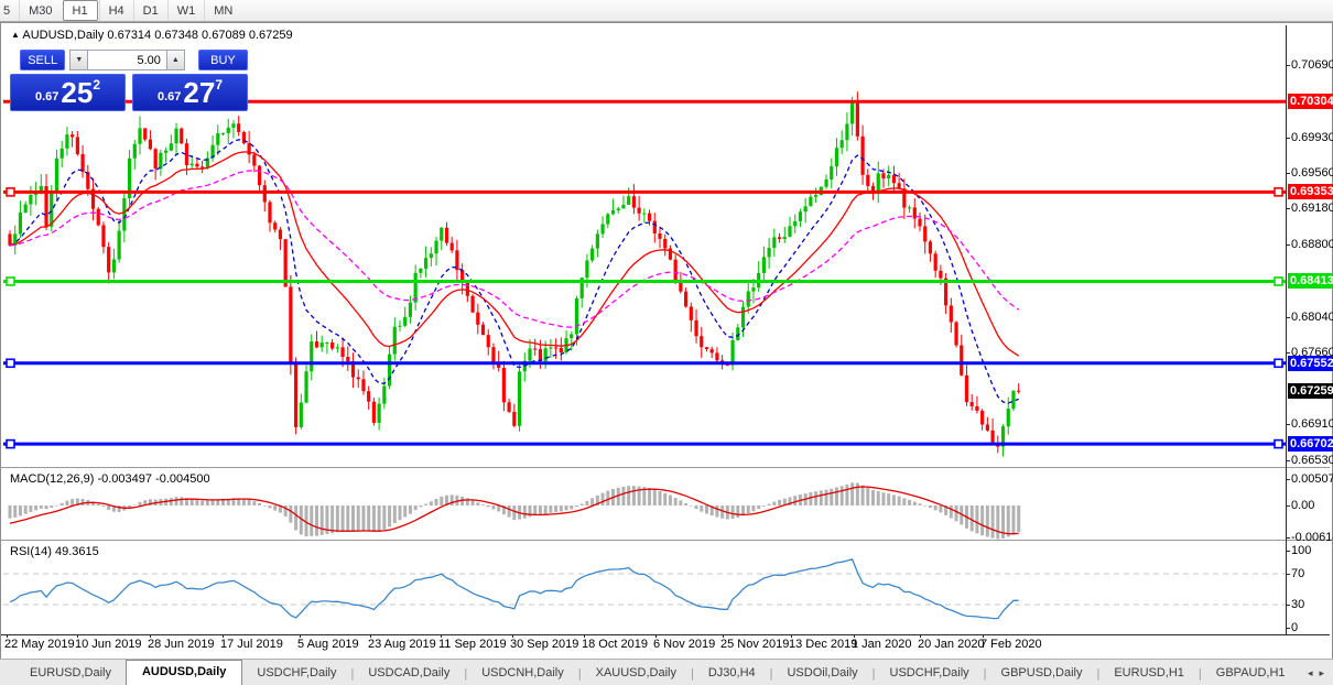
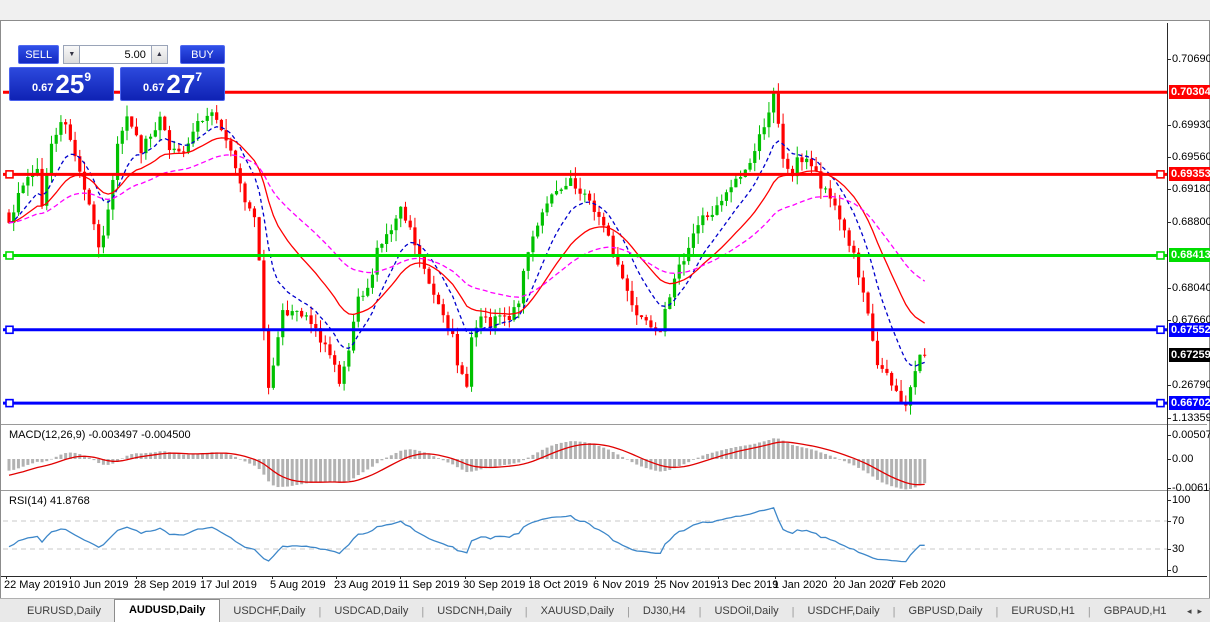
- 5
- M30
- H1
- H4
- D1
- W1
- MN
- ▲ AUDUSD,Daily 0.67314 0.67348 0.67089 0.67259
  SELL
  5.00
  BUY
  0.67
  25
- 2
+ 9
  0.67
  27
  7
  MACD(12,26,9) -0.003497 -0.004500
- RSI(14) 49.3615
+ RSI(14) 41.8768
  0.70690
  0.69930
  0.69560
  0.69180
  0.68800
  0.68040
  0.67660
- 0.66910
+ 0.26790
- 0.66530
+ 1.13359
  0.70304
  0.69353
  0.68413
  0.67552
  0.67259
  0.66702
  0.00507
  0.00
  -0.0061
  100
  70
  30
  0
  22 May 2019
  10 Jun 2019
- 28 Jun 2019
+ 28 Sep 2019
  17 Jul 2019
  5 Aug 2019
  23 Aug 2019
  11 Sep 2019
  30 Sep 2019
  18 Oct 2019
  6 Nov 2019
  25 Nov 2019
  13 Dec 2019
  1 Jan 2020
  20 Jan 2020
  7 Feb 2020
  EURUSD,Daily
  AUDUSD,Daily
  USDCHF,Daily
  |
  USDCAD,Daily
  |
  USDCNH,Daily
  |
  XAUUSD,Daily
  |
  DJ30,H4
  |
  USDOil,Daily
  |
  USDCHF,Daily
  |
  GBPUSD,Daily
  |
  EURUSD,H1
  |
  GBPAUD,H1
  ◂
  ▸
